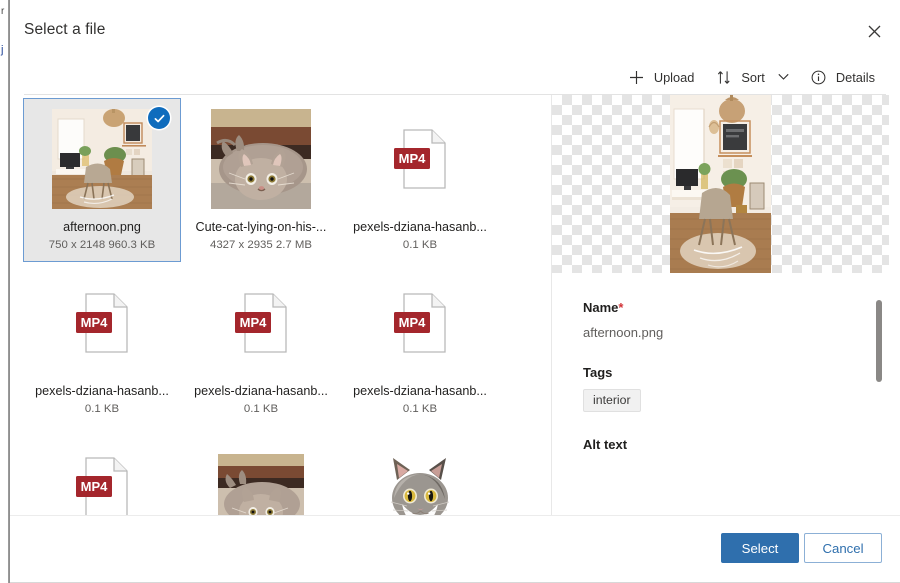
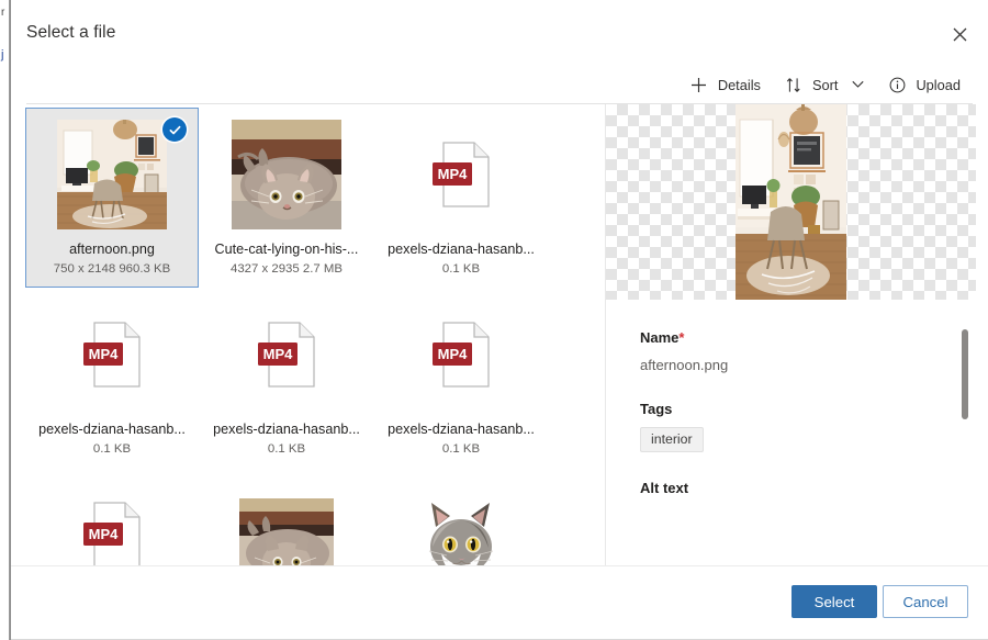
  r
  j
  Select a file
- Upload
+ Details
  Sort
- Details
+ Upload
  afternoon.png
  750 x 2148 960.3 KB
  Cute-cat-lying-on-his-...
  4327 x 2935 2.7 MB
  MP4
  pexels-dziana-hasanb...
  0.1 KB
  MP4
  pexels-dziana-hasanb...
  0.1 KB
  MP4
  pexels-dziana-hasanb...
  0.1 KB
  MP4
  pexels-dziana-hasanb...
  0.1 KB
  MP4
  Name*
  afternoon.png
  Tags
  interior
  Alt text
  Select
  Cancel
